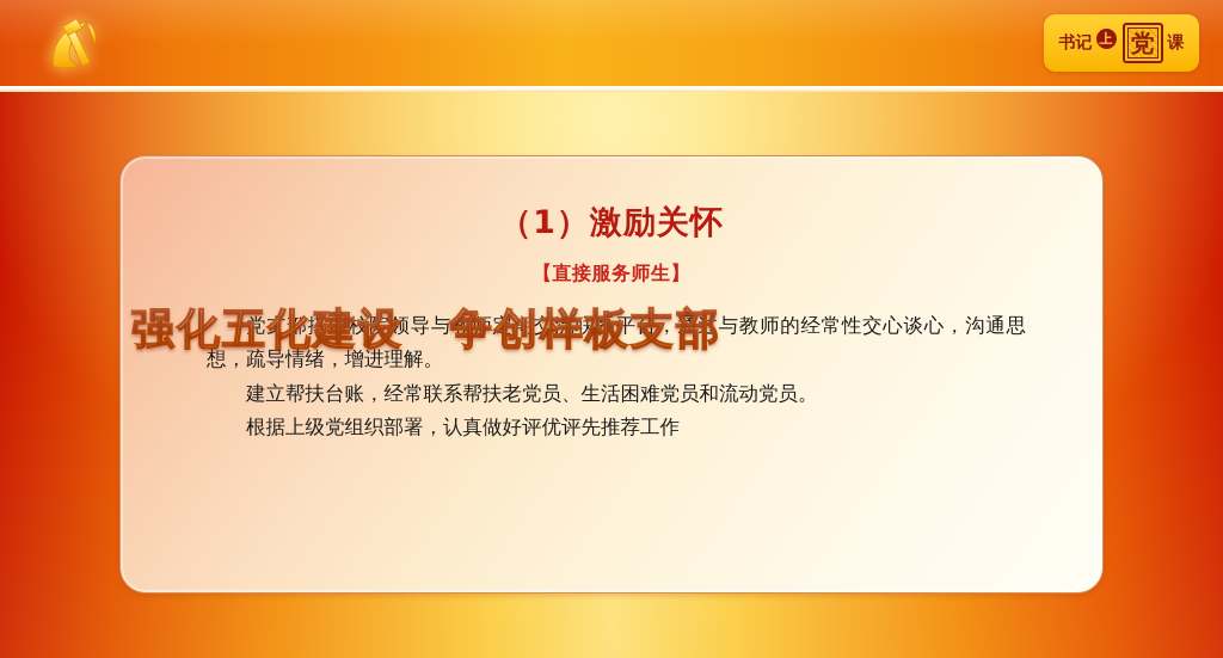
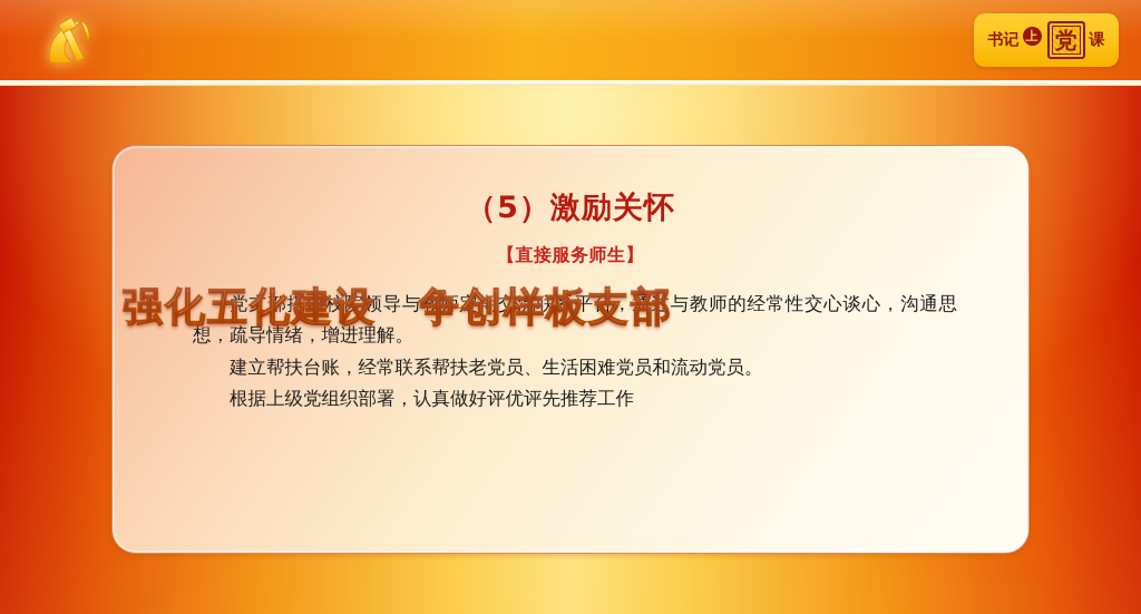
  强化五化建设 争创样板支部
  书记
  上
  党
  课
- （1）激励关怀
+ （5）激励关怀
  【直接服务师生】
  建立帮扶台账，经常联系帮扶老党员、生活困难党员和流动党员。
  根据上级党组织部署，认真做好评优评先推荐工作
